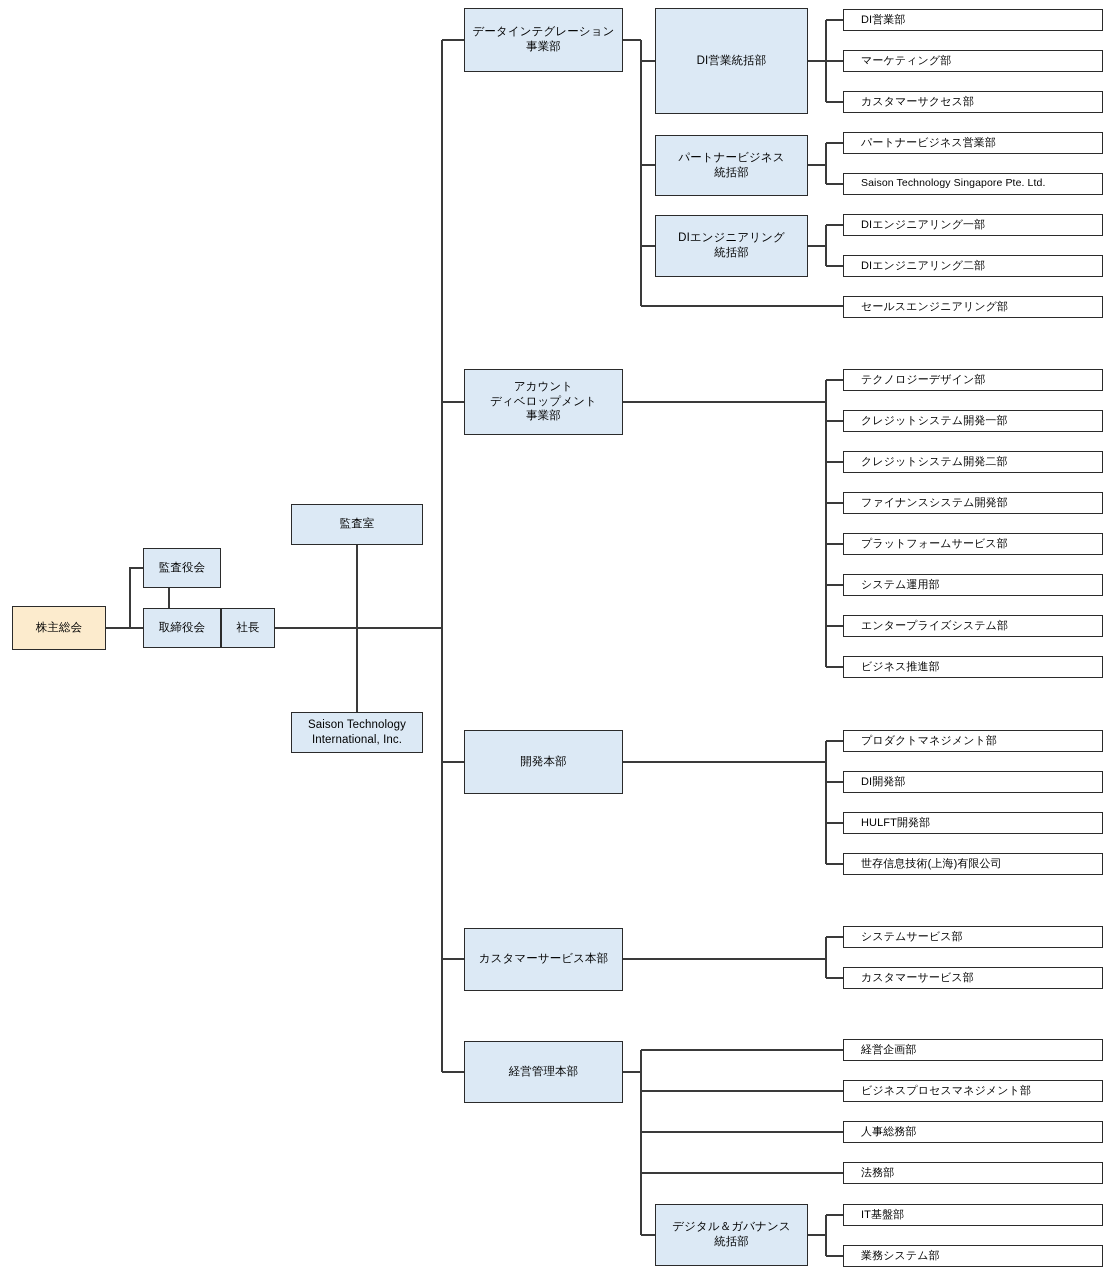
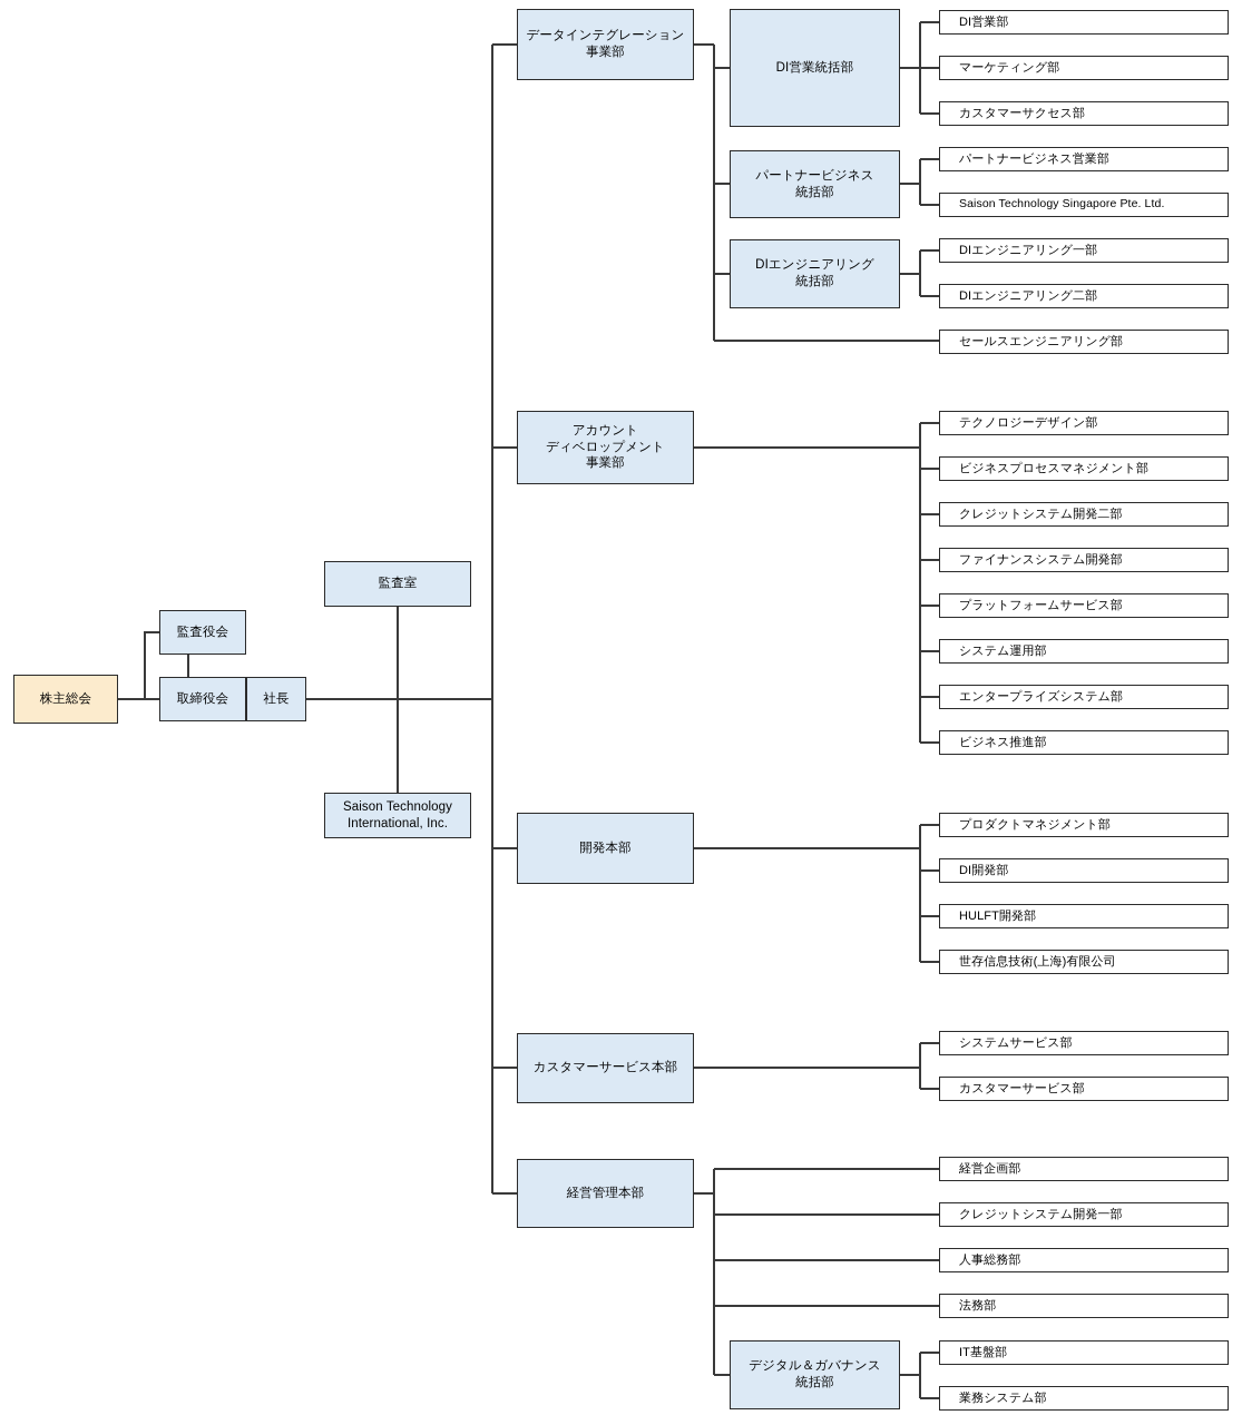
  株主総会
  監査役会
  取締役会
  社長
  監査室
  Saison Technology
  International, Inc.
  データインテグレーション
  事業部
  アカウント
  ディベロップメント
  事業部
  開発本部
  カスタマーサービス本部
  経営管理本部
  DI営業統括部
  パートナービジネス
  統括部
  DIエンジニアリング
  統括部
  デジタル＆ガバナンス
  統括部
  DI営業部
  マーケティング部
  カスタマーサクセス部
  パートナービジネス営業部
  Saison Technology Singapore Pte. Ltd.
  DIエンジニアリング一部
  DIエンジニアリング二部
  セールスエンジニアリング部
  テクノロジーデザイン部
- クレジットシステム開発一部
+ ビジネスプロセスマネジメント部
  クレジットシステム開発二部
  ファイナンスシステム開発部
  プラットフォームサービス部
  システム運用部
  エンタープライズシステム部
  ビジネス推進部
  プロダクトマネジメント部
  DI開発部
  HULFT開発部
  世存信息技術(上海)有限公司
  システムサービス部
  カスタマーサービス部
  経営企画部
- ビジネスプロセスマネジメント部
+ クレジットシステム開発一部
  人事総務部
  法務部
  IT基盤部
  業務システム部
